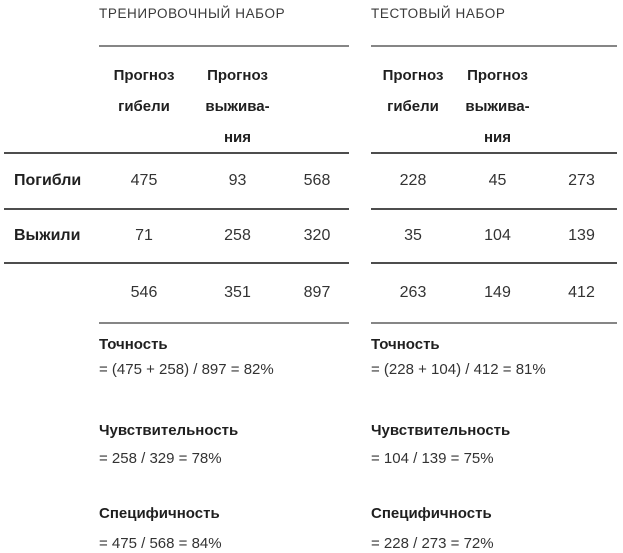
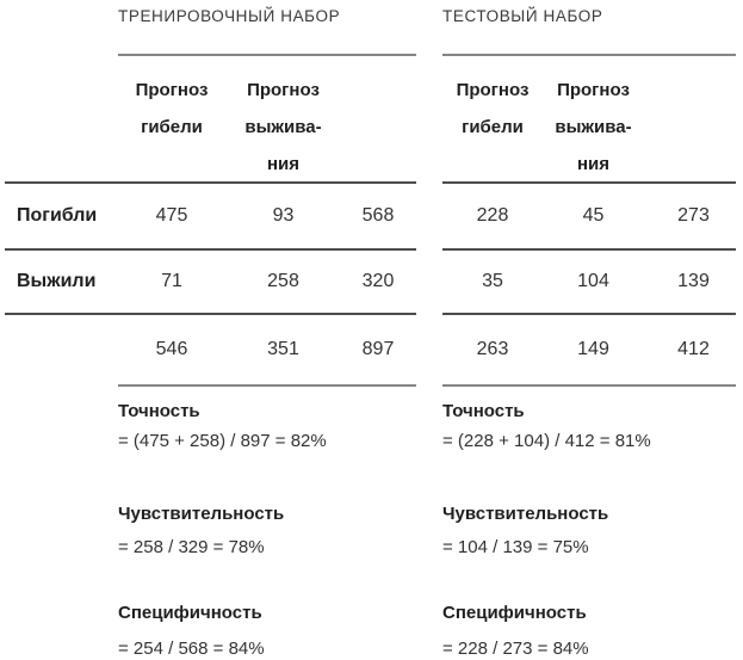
  ТРЕНИРОВОЧНЫЙ НАБОР
  ТЕСТОВЫЙ НАБОР
  Прогноз
  гибели
  Прогноз
  выжива-
  ния
  Прогноз
  гибели
  Прогноз
  выжива-
  ния
  Погибли
  475
  93
  568
  228
  45
  273
  Выжили
  71
  258
  320
  35
  104
  139
  546
  351
  897
  263
  149
  412
  Точность
  = (475 + 258) / 897 = 82%
  Чувствительность
  = 258 / 329 = 78%
  Специфичность
- = 475 / 568 = 84%
+ = 254 / 568 = 84%
  Точность
  = (228 + 104) / 412 = 81%
  Чувствительность
  = 104 / 139 = 75%
  Специфичность
- = 228 / 273 = 72%
+ = 228 / 273 = 84%
